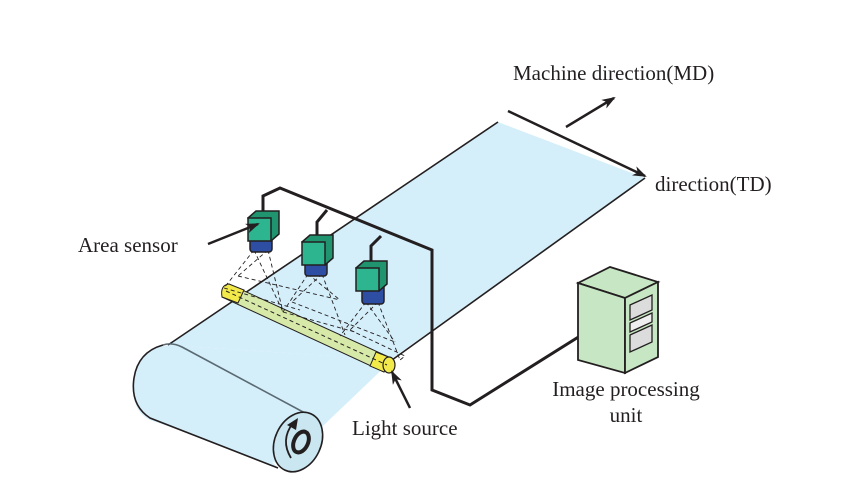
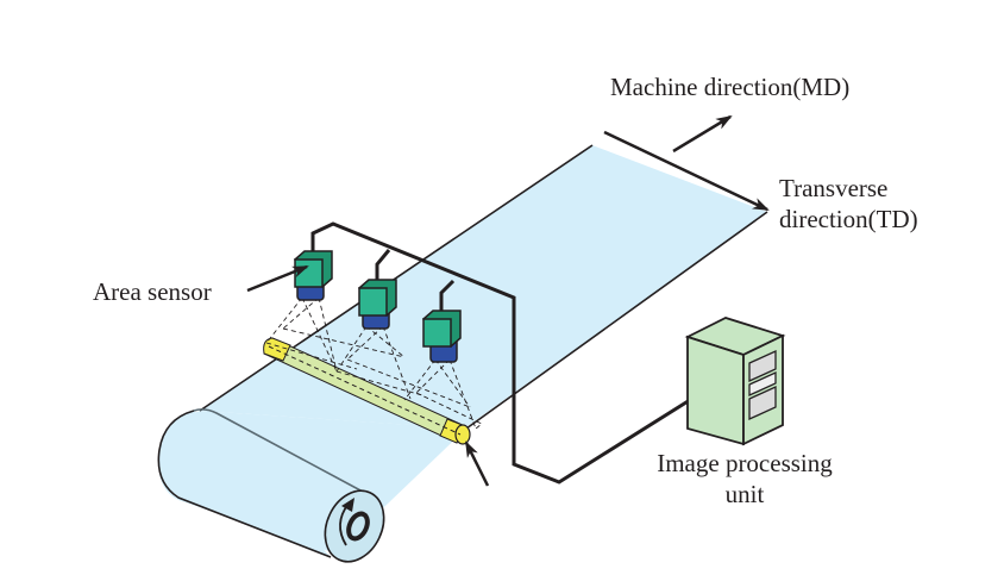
  Machine direction(MD)
+ Transverse
  direction(TD)
  Area sensor
- Light source
  Image processing
  unit
